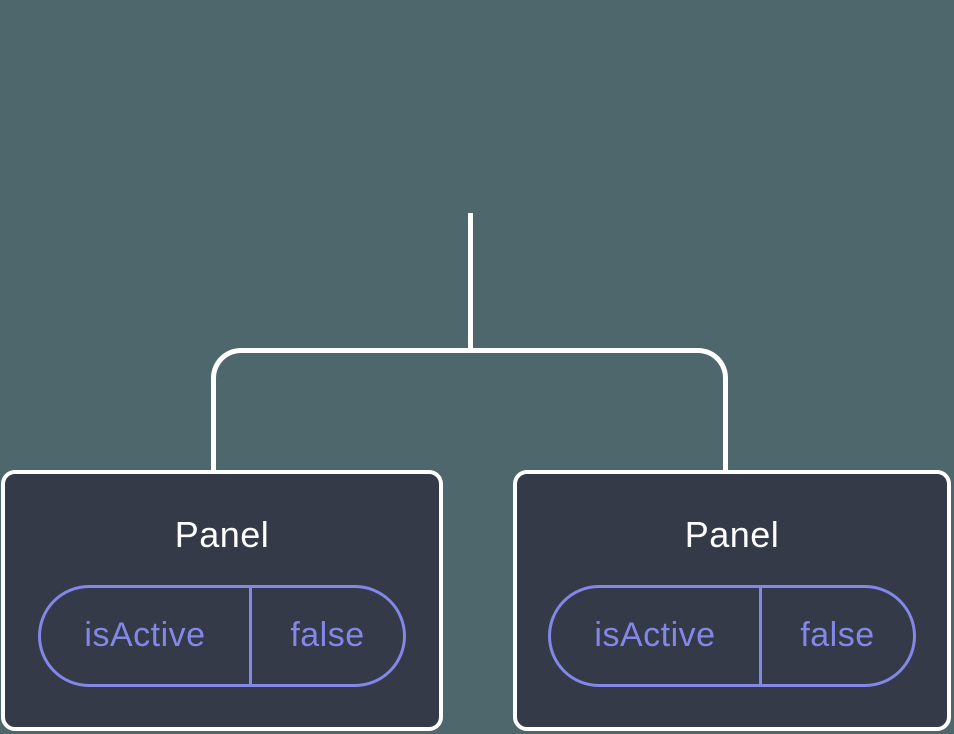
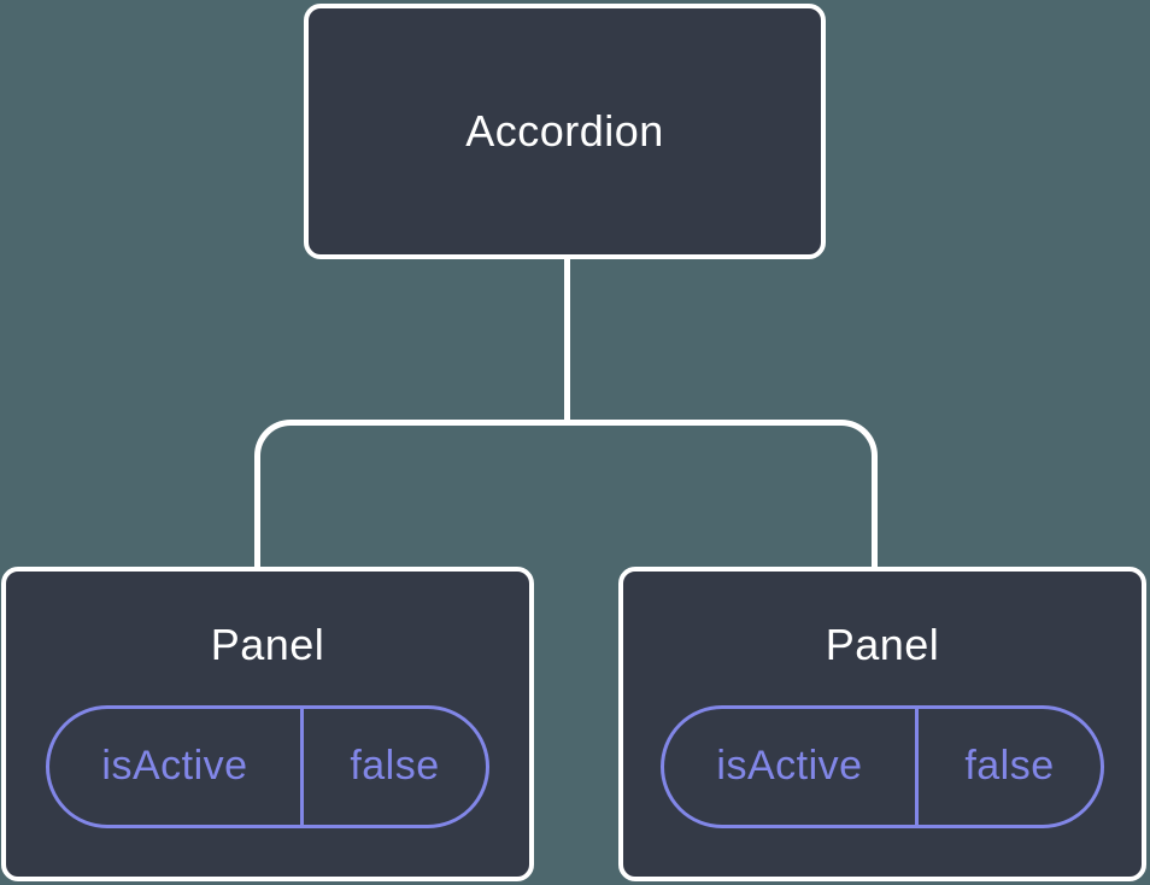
+ Accordion
  Panel
  isActive
  false
  Panel
  isActive
  false
